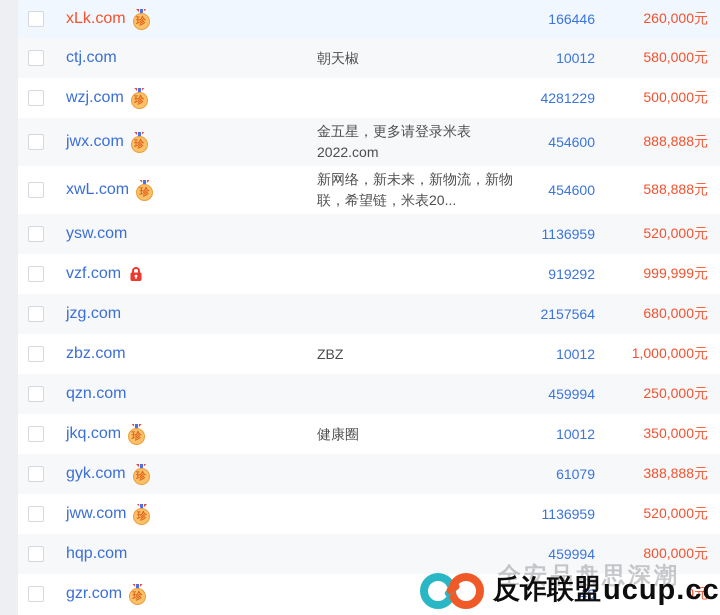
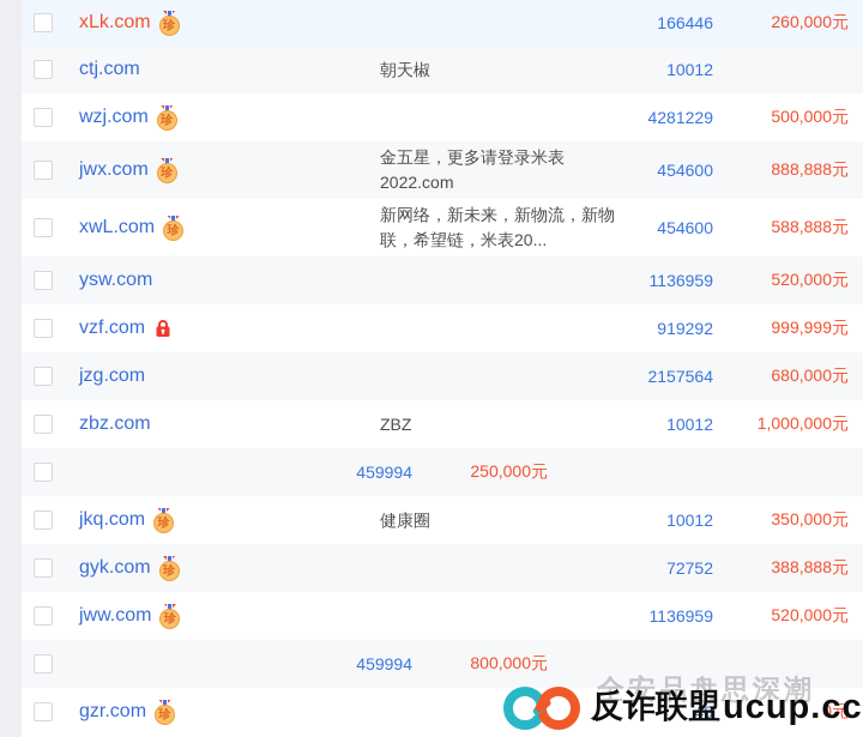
  xLk.com
  珍
  166446
  260,000元
  ctj.com
  朝天椒
  10012
- 580,000元
  wzj.com
  珍
  4281229
  500,000元
  jwx.com
  珍
  金五星，更多请登录米表2022.com
  454600
  888,888元
  xwL.com
  珍
  新网络，新未来，新物流，新物联，希望链，米表20...
  454600
  588,888元
  ysw.com
  1136959
  520,000元
  vzf.com
  919292
  999,999元
  jzg.com
  2157564
  680,000元
  zbz.com
  ZBZ
  10012
  1,000,000元
- qzn.com
  459994
  250,000元
  jkq.com
  珍
  健康圈
  10012
  350,000元
  gyk.com
  珍
- 61079
+ 72752
  388,888元
  jww.com
  珍
  1136959
  520,000元
- hqp.com
  459994
  800,000元
  gzr.com
  珍
  40
  0元
  全安品盘思深潮
  反诈联盟
  ucup.cc
